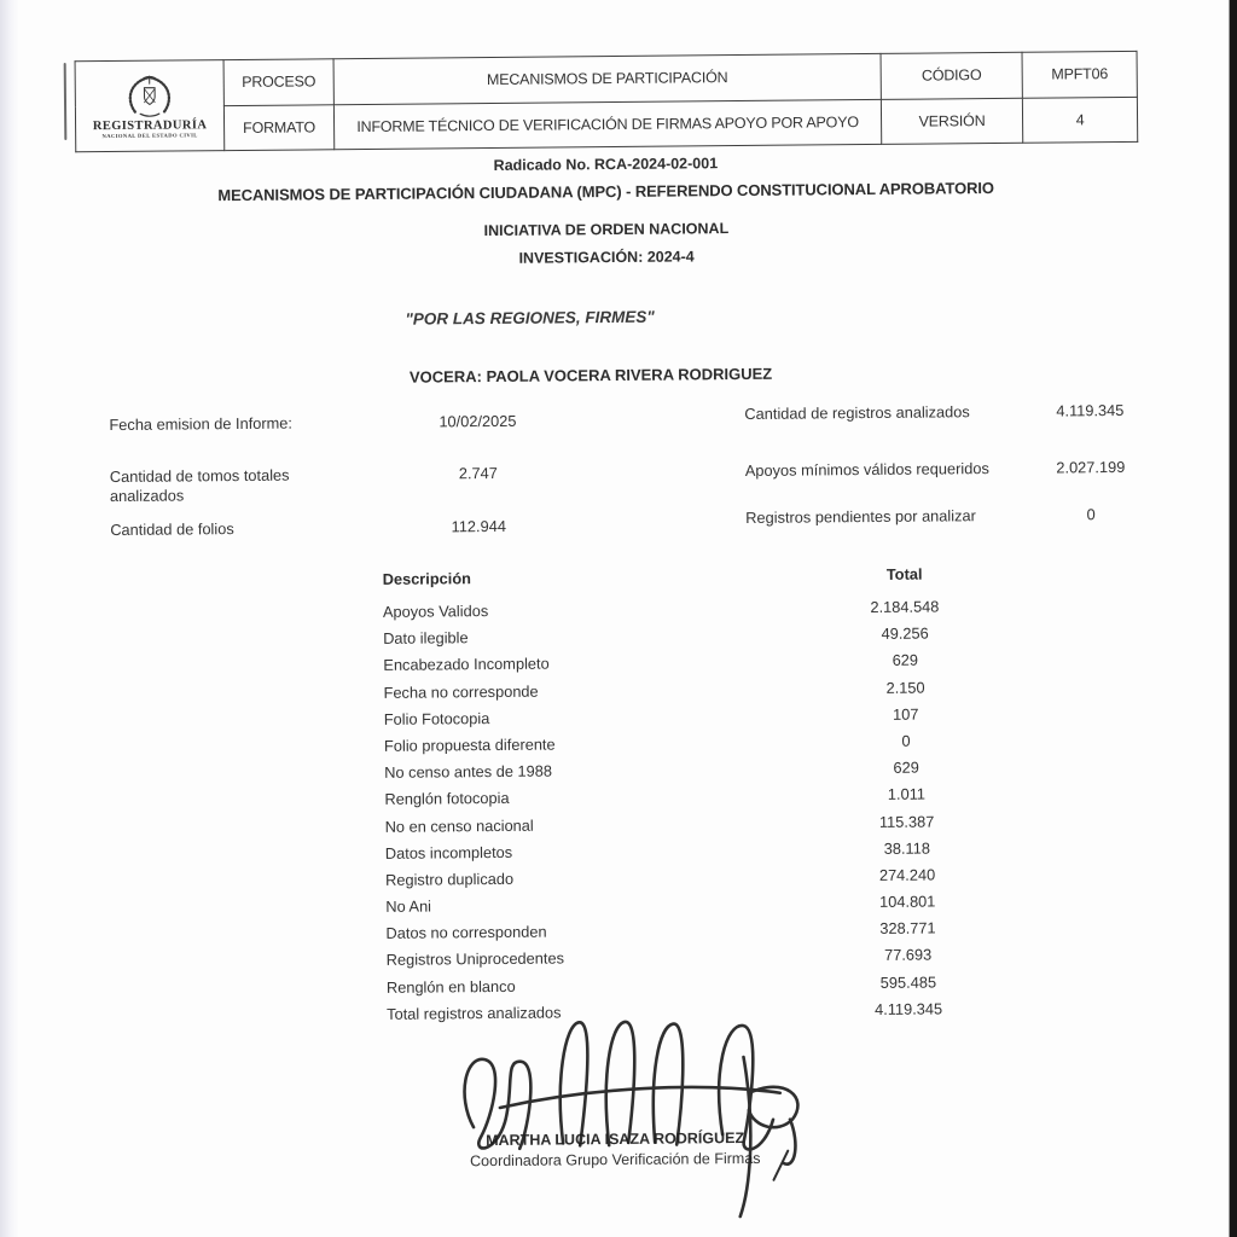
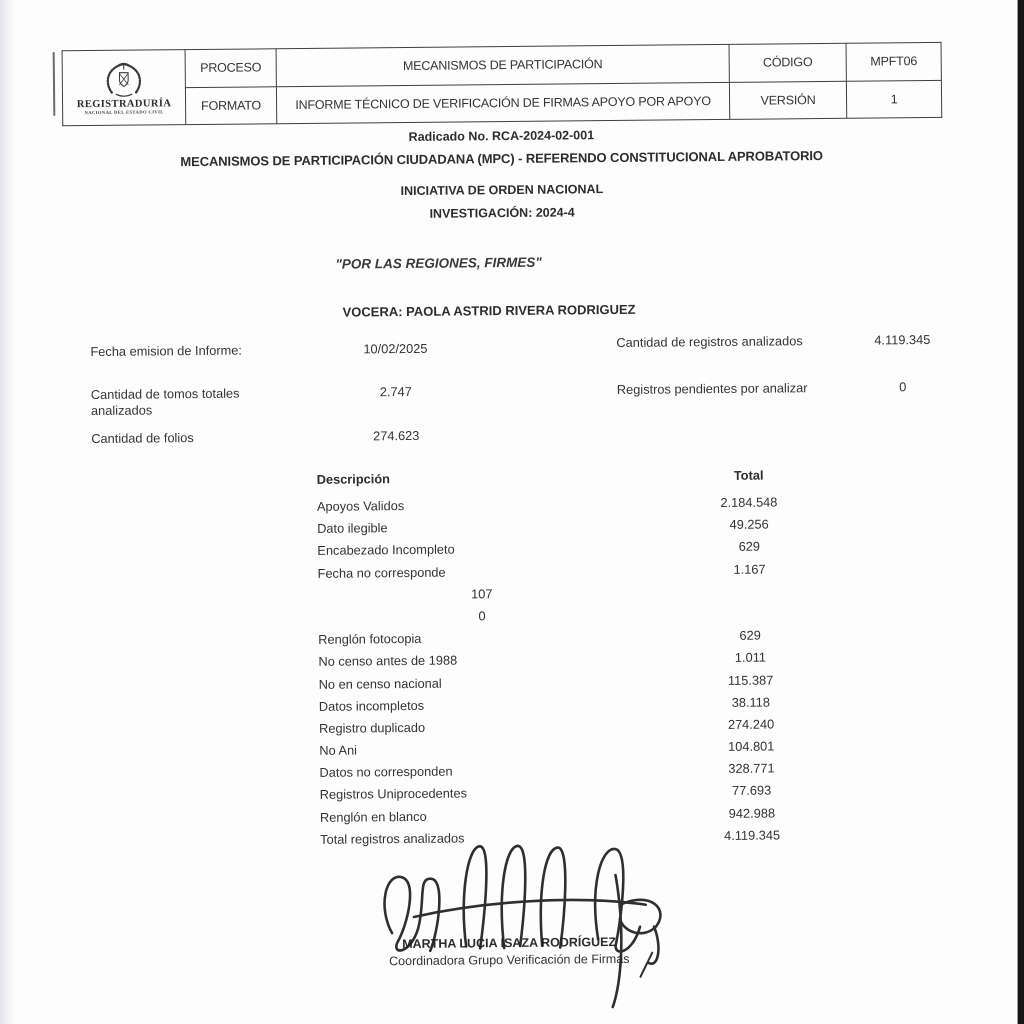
  REGISTRADURÍA	PROCESO	MECANISMOS DE PARTICIPACIÓN	CÓDIGO	MPFT06
- FORMATO	INFORME TÉCNICO DE VERIFICACIÓN DE FIRMAS APOYO POR APOYO	VERSIÓN	4
+ FORMATO	INFORME TÉCNICO DE VERIFICACIÓN DE FIRMAS APOYO POR APOYO	VERSIÓN	1
  Radicado No. RCA-2024-02-001
  MECANISMOS DE PARTICIPACIÓN CIUDADANA (MPC) - REFERENDO CONSTITUCIONAL APROBATORIO
  INICIATIVA DE ORDEN NACIONAL
  INVESTIGACIÓN: 2024-4
  "POR LAS REGIONES, FIRMES"
- VOCERA: PAOLA VOCERA RIVERA RODRIGUEZ
+ VOCERA: PAOLA ASTRID RIVERA RODRIGUEZ
  Fecha emision de Informe:
  10/02/2025
  Cantidad de tomos totales analizados
  2.747
  Cantidad de folios
- 112.944
+ 274.623
  Cantidad de registros analizados
  4.119.345
- Apoyos mínimos válidos requeridos
- 2.027.199
  Registros pendientes por analizar
  0
  Descripción
  Total
  Apoyos Validos
  2.184.548
  Dato ilegible
  49.256
  Encabezado Incompleto
  629
  Fecha no corresponde
- 2.150
+ 1.167
- Folio Fotocopia
  107
- Folio propuesta diferente
  0
- No censo antes de 1988
+ Renglón fotocopia
  629
- Renglón fotocopia
+ No censo antes de 1988
  1.011
  No en censo nacional
  115.387
  Datos incompletos
  38.118
  Registro duplicado
  274.240
  No Ani
  104.801
  Datos no corresponden
  328.771
  Registros Uniprocedentes
  77.693
  Renglón en blanco
- 595.485
+ 942.988
  Total registros analizados
  4.119.345
  MARTHA LUIA ISAZA RODRÍGUEZ
  Coordinadora Grupo Verificación de Firms
